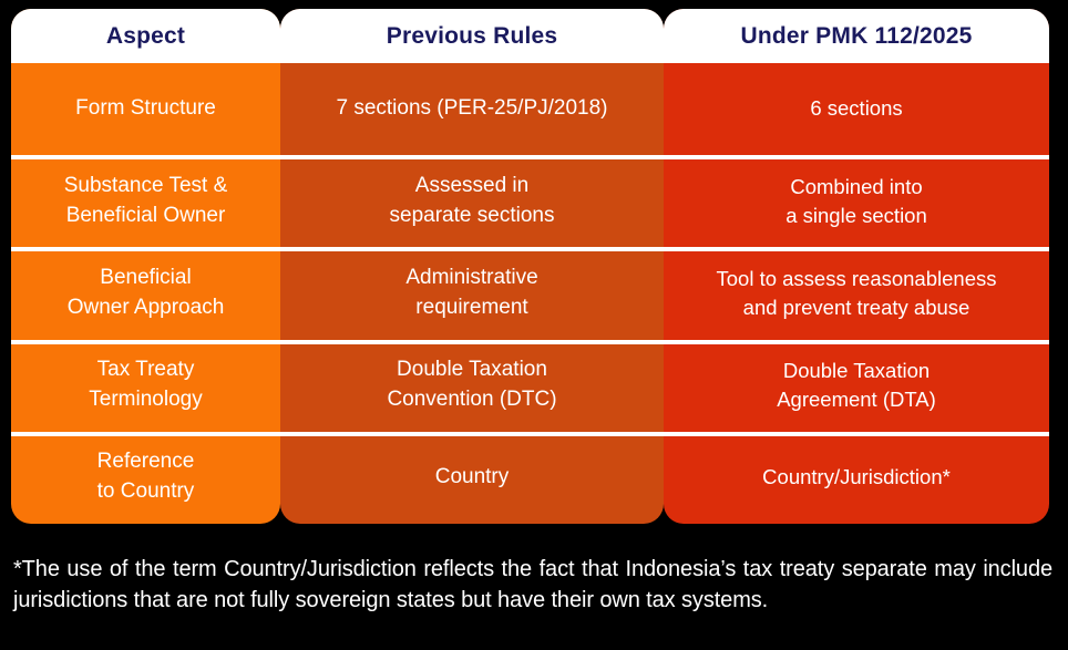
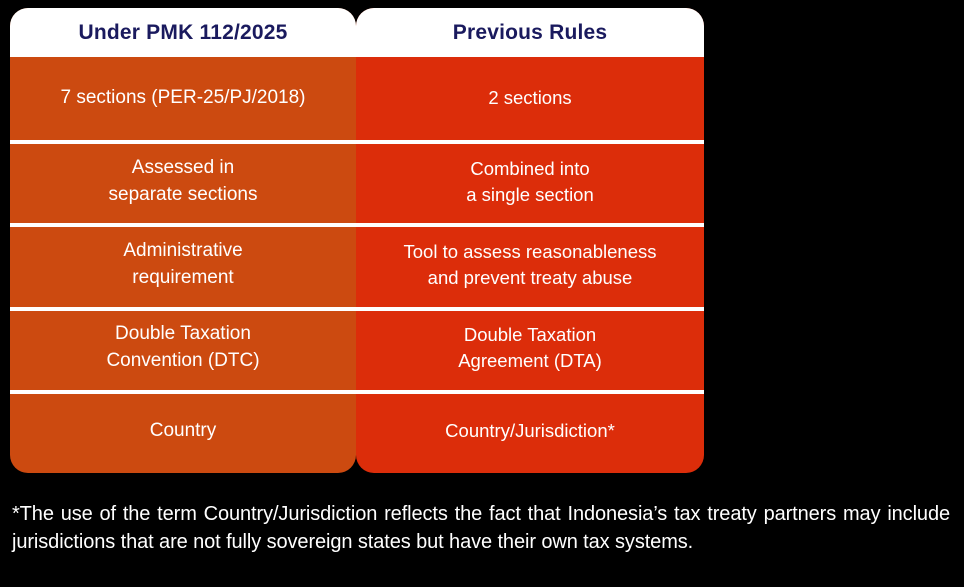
- Aspect
- Form Structure
- Substance Test &
- Beneficial Owner
- Beneficial
- Owner Approach
- Tax Treaty
- Terminology
- Reference
- to Country
- Previous Rules
+ Under PMK 112/2025
  7 sections (PER-25/PJ/2018)
  Assessed in
  separate sections
  Administrative
  requirement
  Double Taxation
  Convention (DTC)
  Country
- Under PMK 112/2025
+ Previous Rules
- 6 sections
+ 2 sections
  Combined into
  a single section
  Tool to assess reasonableness
  and prevent treaty abuse
  Double Taxation
  Agreement (DTA)
  Country/Jurisdiction*
- *The use of the term Country/Jurisdiction reflects the fact that Indonesia’s tax treaty separate may include jurisdictions that are not fully sovereign states but have their own tax systems.
+ *The use of the term Country/Jurisdiction reflects the fact that Indonesia’s tax treaty partners may include jurisdictions that are not fully sovereign states but have their own tax systems.
